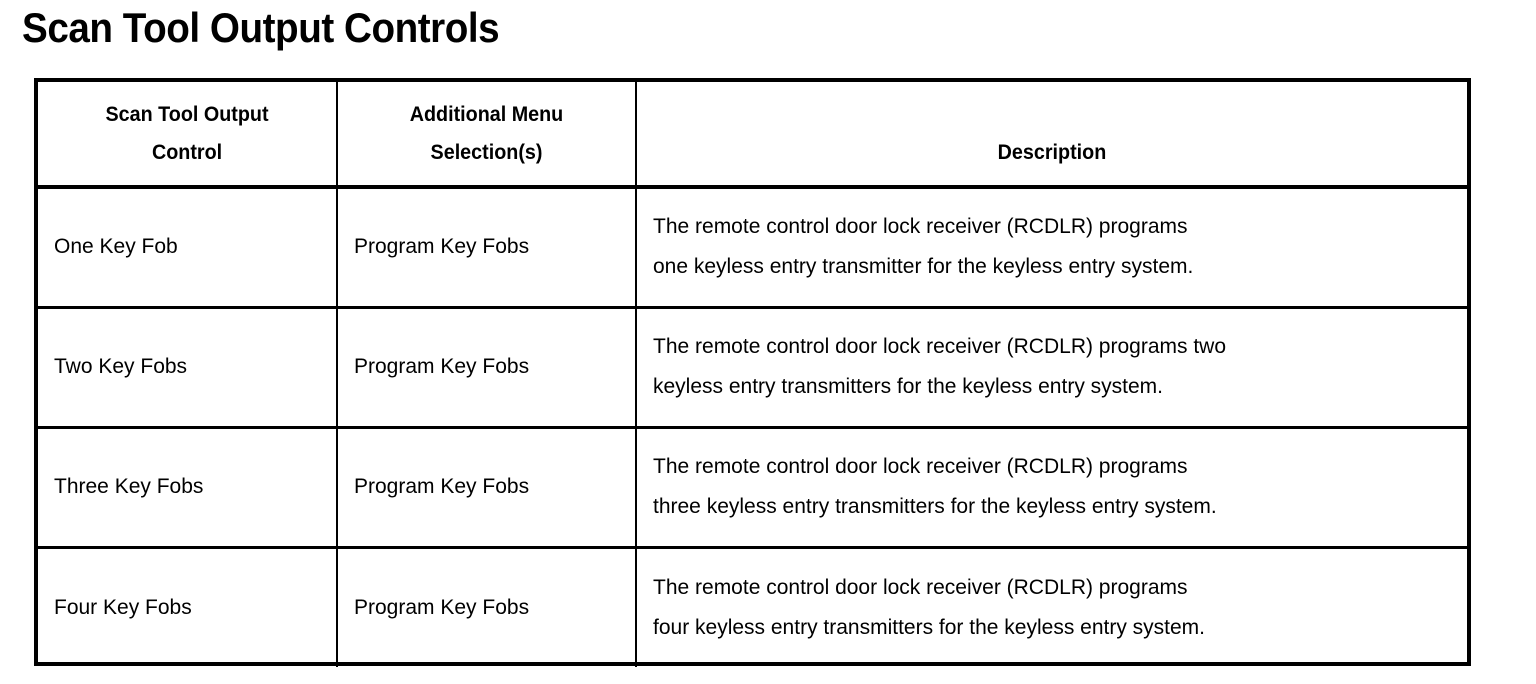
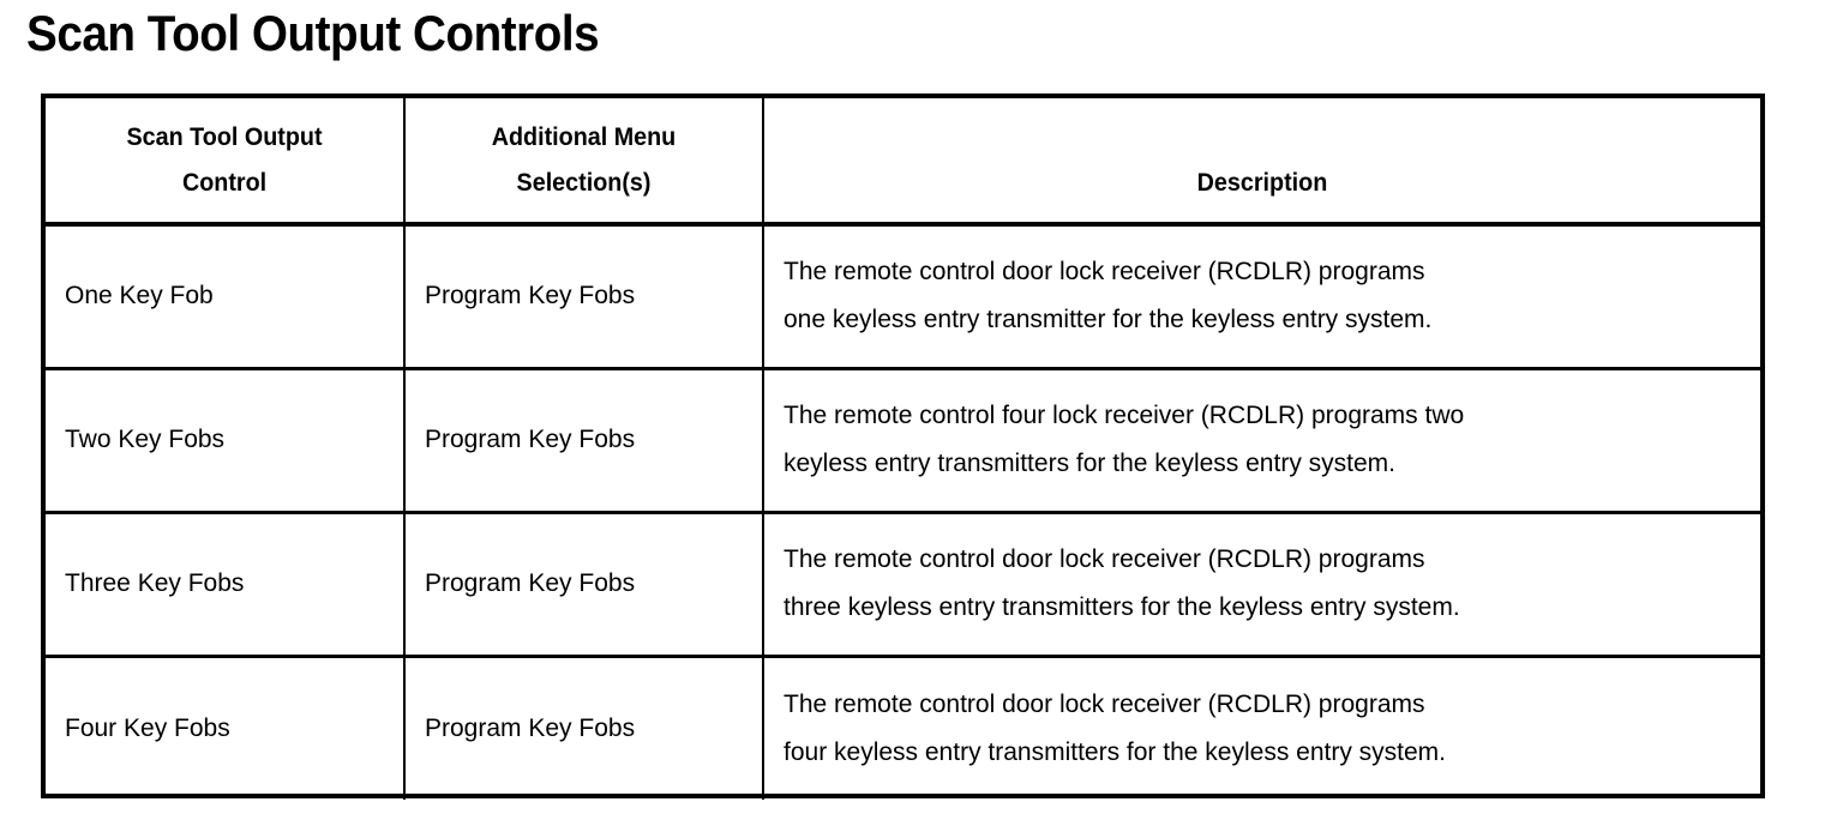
  Scan Tool Output Controls
  Scan Tool Output Control	Additional Menu Selection(s)	Description
  One Key Fob	Program Key Fobs	The remote control door lock receiver (RCDLR) programs one keyless entry transmitter for the keyless entry system.
- Two Key Fobs	Program Key Fobs	The remote control door lock receiver (RCDLR) programs two keyless entry transmitters for the keyless entry system.
+ Two Key Fobs	Program Key Fobs	The remote control four lock receiver (RCDLR) programs two keyless entry transmitters for the keyless entry system.
  Three Key Fobs	Program Key Fobs	The remote control door lock receiver (RCDLR) programs three keyless entry transmitters for the keyless entry system.
  Four Key Fobs	Program Key Fobs	The remote control door lock receiver (RCDLR) programs four keyless entry transmitters for the keyless entry system.
